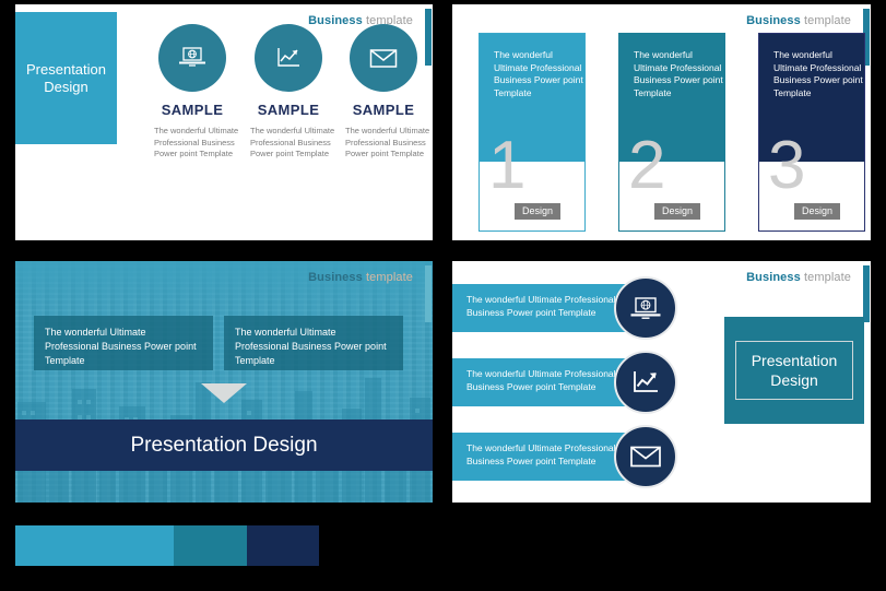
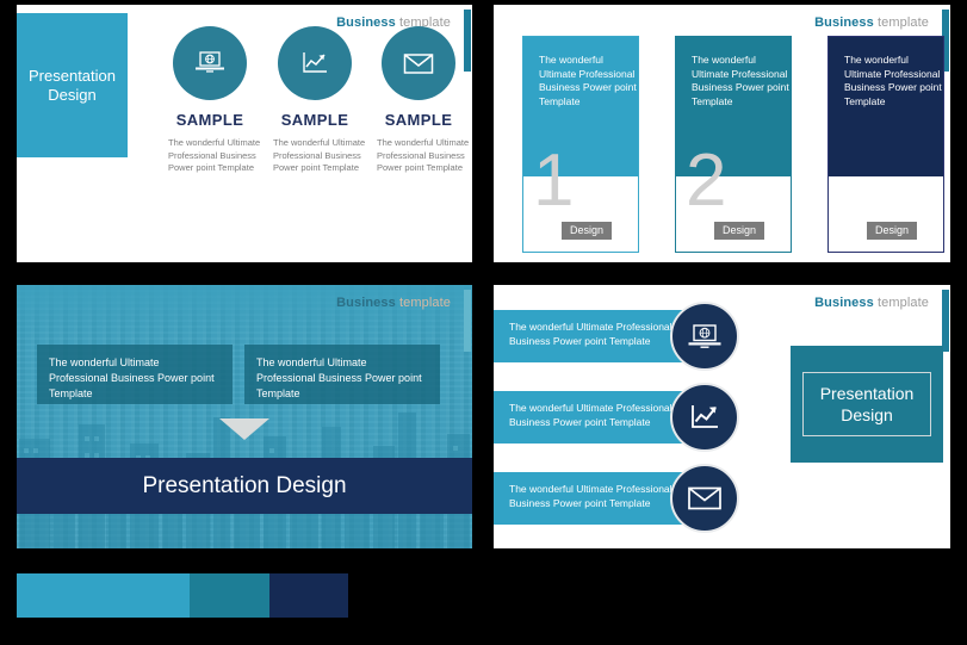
  Business template
  Presentation
  Design
  SAMPLE
  The wonderful Ultimate Professional Business Power point Template
  SAMPLE
  The wonderful Ultimate Professional Business Power point Template
  SAMPLE
  The wonderful Ultimate Professional Business Power point Template
  Business template
  The wonderful Ultimate Professional Business Power point Template
  1
  Design
  The wonderful Ultimate Professional Business Power point Template
  2
  Design
  The wonderful Ultimate Professional Business Power point Template
- 3
  Design
  Business template
  The wonderful Ultimate Professional Business Power point Template
  The wonderful Ultimate Professional Business Power point Template
  Presentation Design
  Business template
  The wonderful Ultimate Professiona Business Power point Template
  The wonderful Ultimate Professiona Business Power point Template
  The wonderful Ultimate Professiona Business Power point Template
  Presentation
  Design
